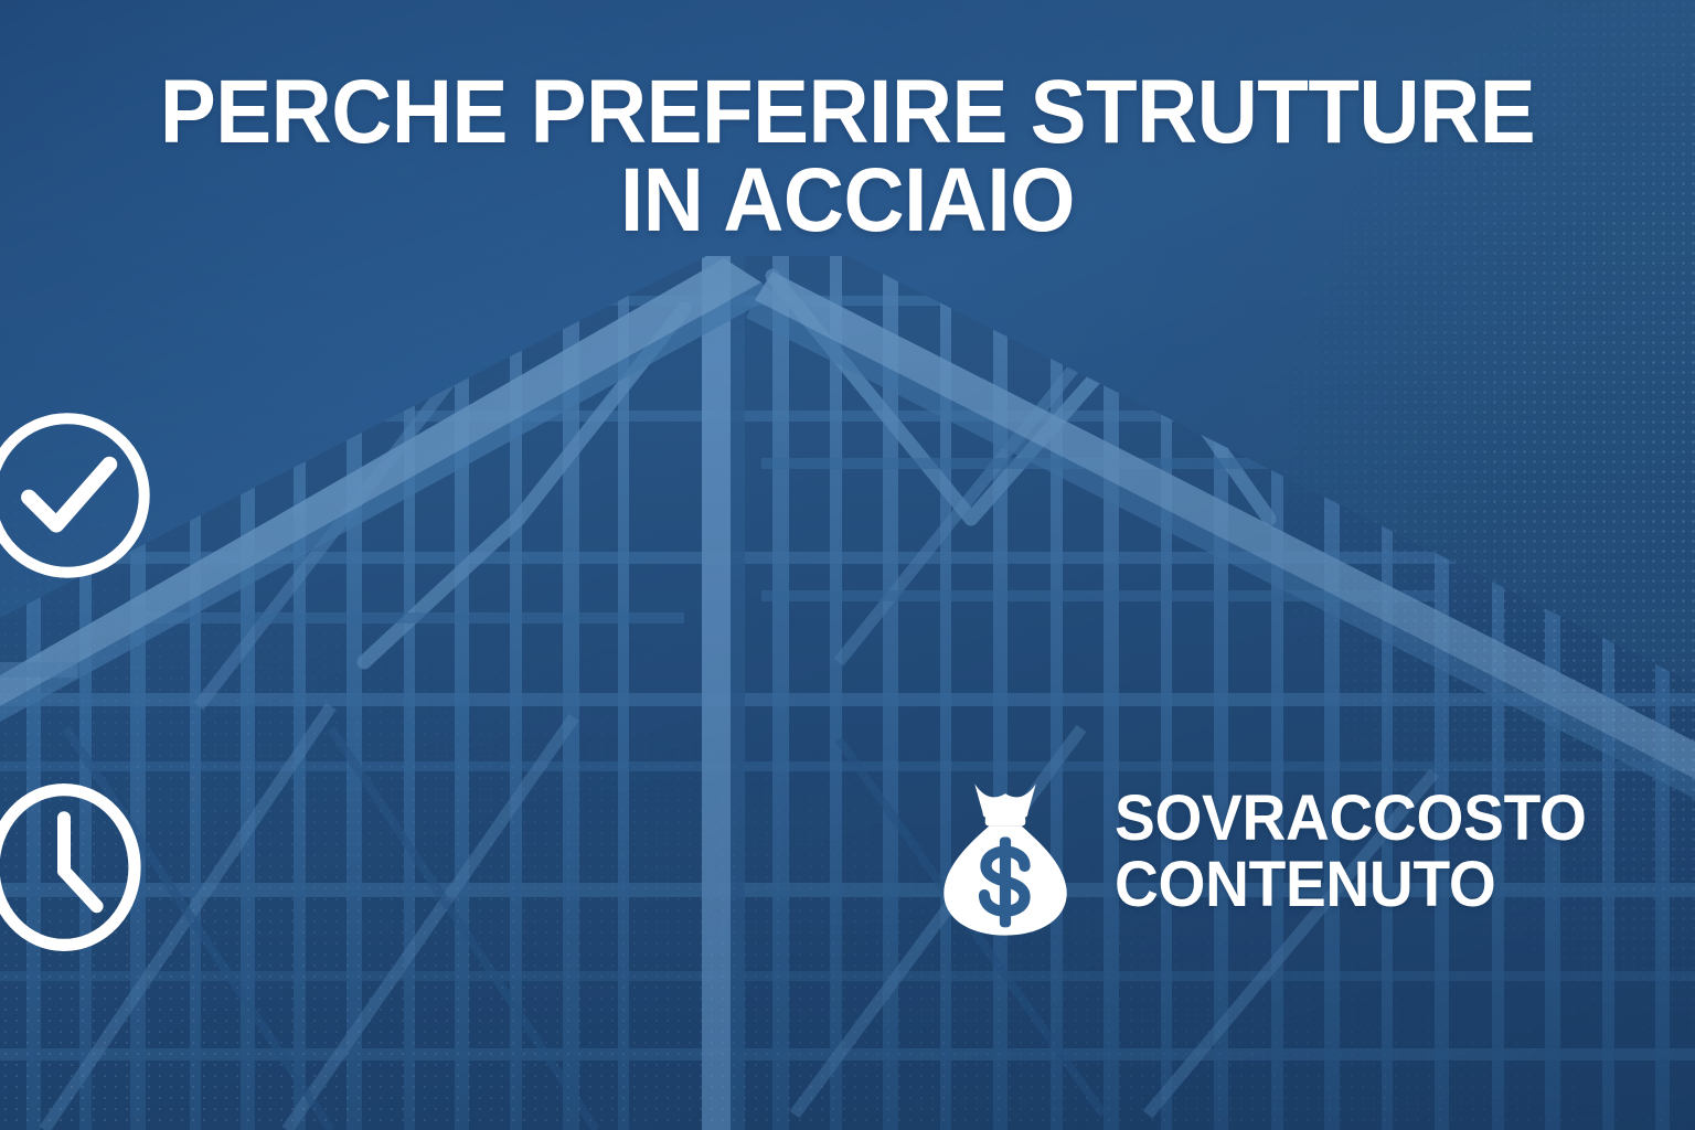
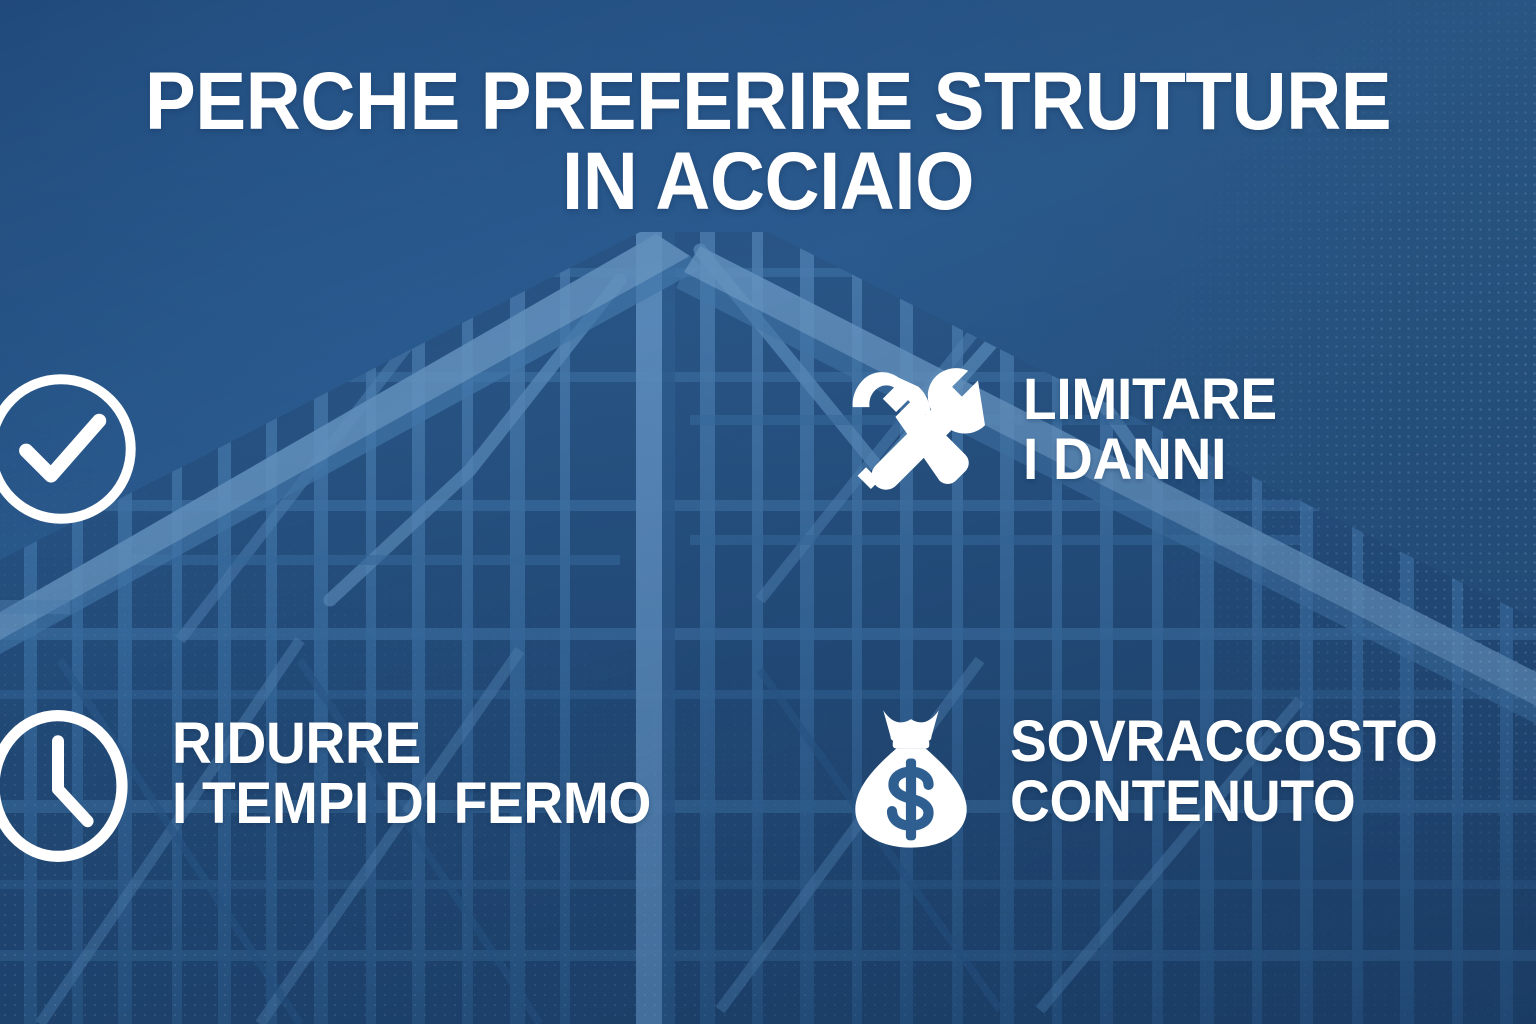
  PERCHE PREFERIRE STRUTTURE
  IN ACCIAIO
+ LIMITARE
+ I DANNI
+ RIDURRE
+ I TEMPI DI FERMO
  SOVRACCOSTO
  CONTENUTO
